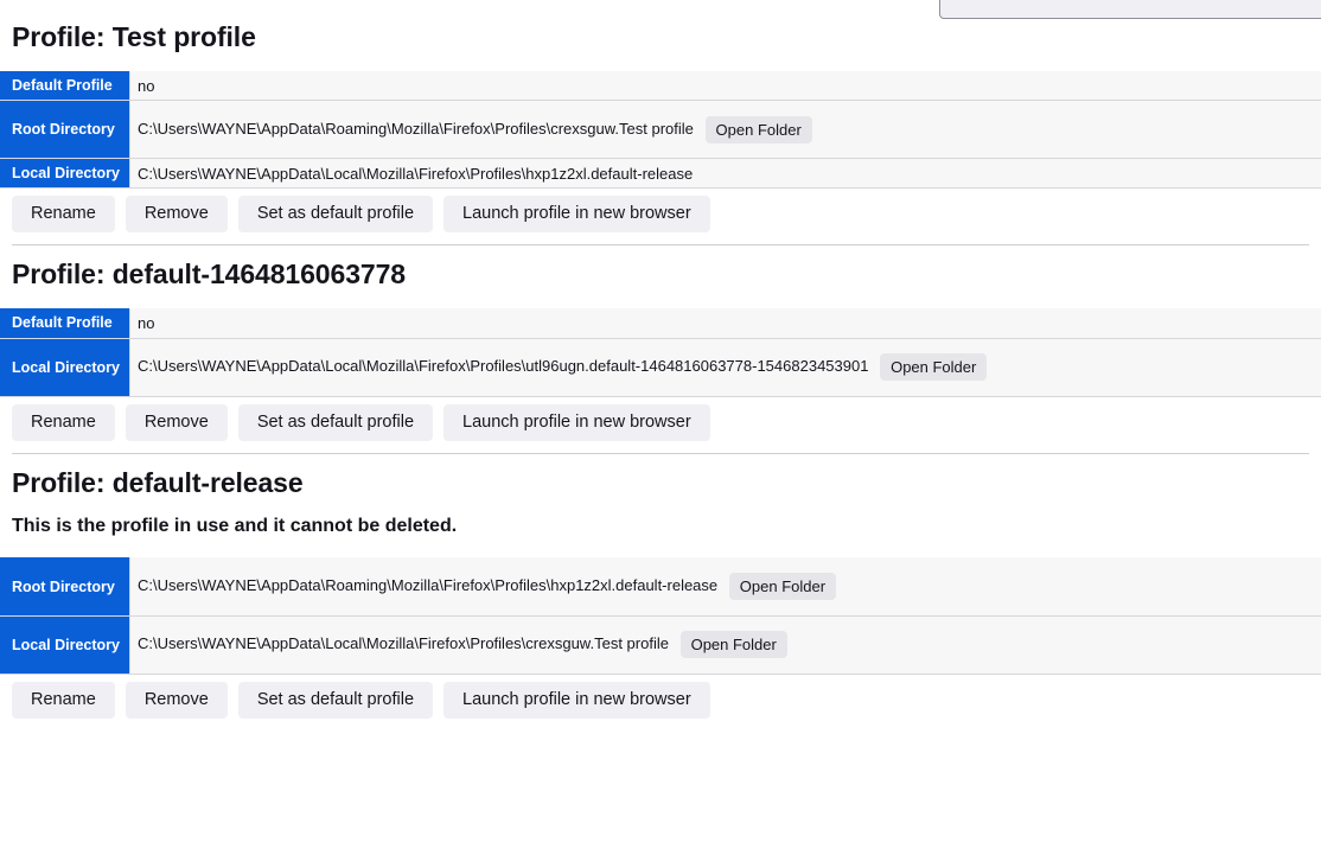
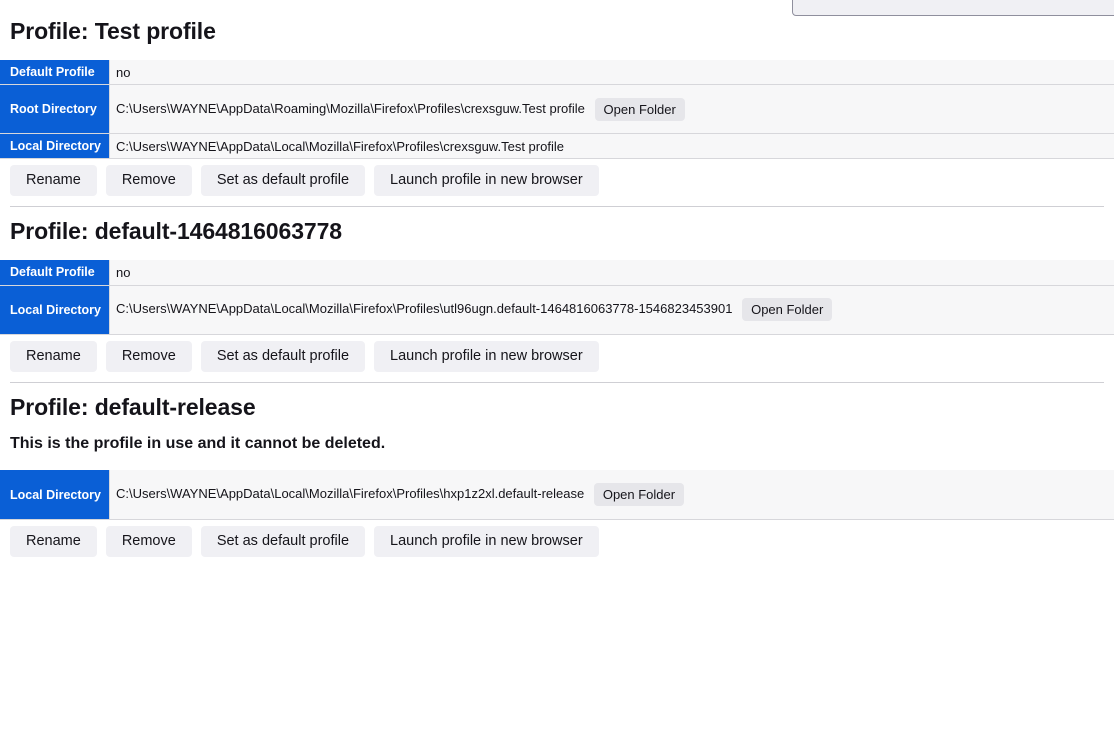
  Profile: Test profile
  Default Profile	no
  Root Directory	C:\Users\WAYNE\AppData\Roaming\Mozilla\Firefox\Profiles\crexsguw.Test profile Open Folder
- Local Directory	C:\Users\WAYNE\AppData\Local\Mozilla\Firefox\Profiles\hxp1z2xl.default-release
+ Local Directory	C:\Users\WAYNE\AppData\Local\Mozilla\Firefox\Profiles\crexsguw.Test profile
  Rename
  Remove
  Set as default profile
  Launch profile in new browser
  Profile: default-1464816063778
  Default Profile	no
  Local Directory	C:\Users\WAYNE\AppData\Local\Mozilla\Firefox\Profiles\utl96ugn.default-1464816063778-1546823453901 Open Folder
  Rename
  Remove
  Set as default profile
  Launch profile in new browser
  Profile: default-release
  This is the profile in use and it cannot be deleted.
- Root Directory	C:\Users\WAYNE\AppData\Roaming\Mozilla\Firefox\Profiles\hxp1z2xl.default-release Open Folder
- Local Directory	C:\Users\WAYNE\AppData\Local\Mozilla\Firefox\Profiles\crexsguw.Test profile Open Folder
+ Local Directory	C:\Users\WAYNE\AppData\Local\Mozilla\Firefox\Profiles\hxp1z2xl.default-release Open Folder
  Rename
  Remove
  Set as default profile
  Launch profile in new browser
